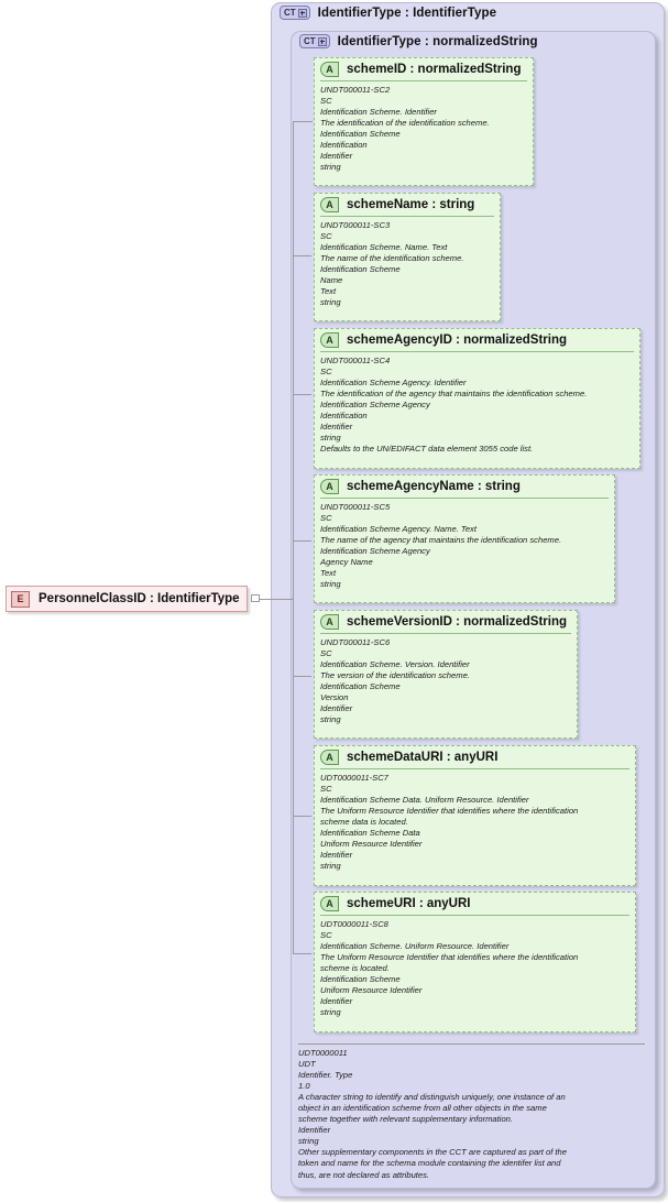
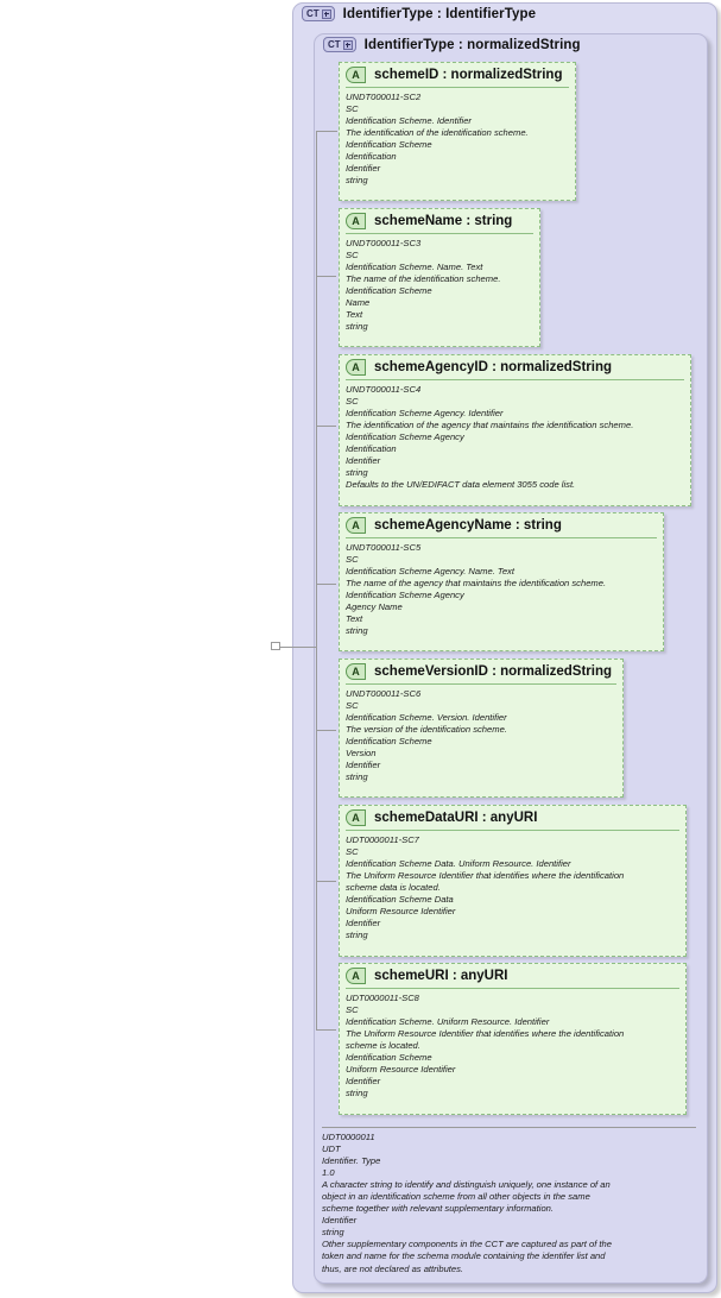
  CT
  IdentifierType : IdentifierType
  CT
  IdentifierType : normalizedString
- E
- PersonnelClassID : IdentifierType
  A
  schemeID : normalizedString
  UNDT000011-SC2
  SC
  Identification Scheme. Identifier
  The identification of the identification scheme.
  Identification Scheme
  Identification
  Identifier
  string
  A
  schemeName : string
  UNDT000011-SC3
  SC
  Identification Scheme. Name. Text
  The name of the identification scheme.
  Identification Scheme
  Name
  Text
  string
  A
  schemeAgencyID : normalizedString
  UNDT000011-SC4
  SC
  Identification Scheme Agency. Identifier
  The identification of the agency that maintains the identification scheme.
  Identification Scheme Agency
  Identification
  Identifier
  string
  Defaults to the UN/EDIFACT data element 3055 code list.
  A
  schemeAgencyName : string
  UNDT000011-SC5
  SC
  Identification Scheme Agency. Name. Text
  The name of the agency that maintains the identification scheme.
  Identification Scheme Agency
  Agency Name
  Text
  string
  A
  schemeVersionID : normalizedString
  UNDT000011-SC6
  SC
  Identification Scheme. Version. Identifier
  The version of the identification scheme.
  Identification Scheme
  Version
  Identifier
  string
  A
  schemeDataURI : anyURI
  UDT0000011-SC7
  SC
  Identification Scheme Data. Uniform Resource. Identifier
  The Uniform Resource Identifier that identifies where the identification
  scheme data is located.
  Identification Scheme Data
  Uniform Resource Identifier
  Identifier
  string
  A
  schemeURI : anyURI
  UDT0000011-SC8
  SC
  Identification Scheme. Uniform Resource. Identifier
  The Uniform Resource Identifier that identifies where the identification
  scheme is located.
  Identification Scheme
  Uniform Resource Identifier
  Identifier
  string
  UDT0000011
  UDT
  Identifier. Type
  1.0
  A character string to identify and distinguish uniquely, one instance of an
  object in an identification scheme from all other objects in the same
  scheme together with relevant supplementary information.
  Identifier
  string
  Other supplementary components in the CCT are captured as part of the
  token and name for the schema module containing the identifer list and
  thus, are not declared as attributes.
